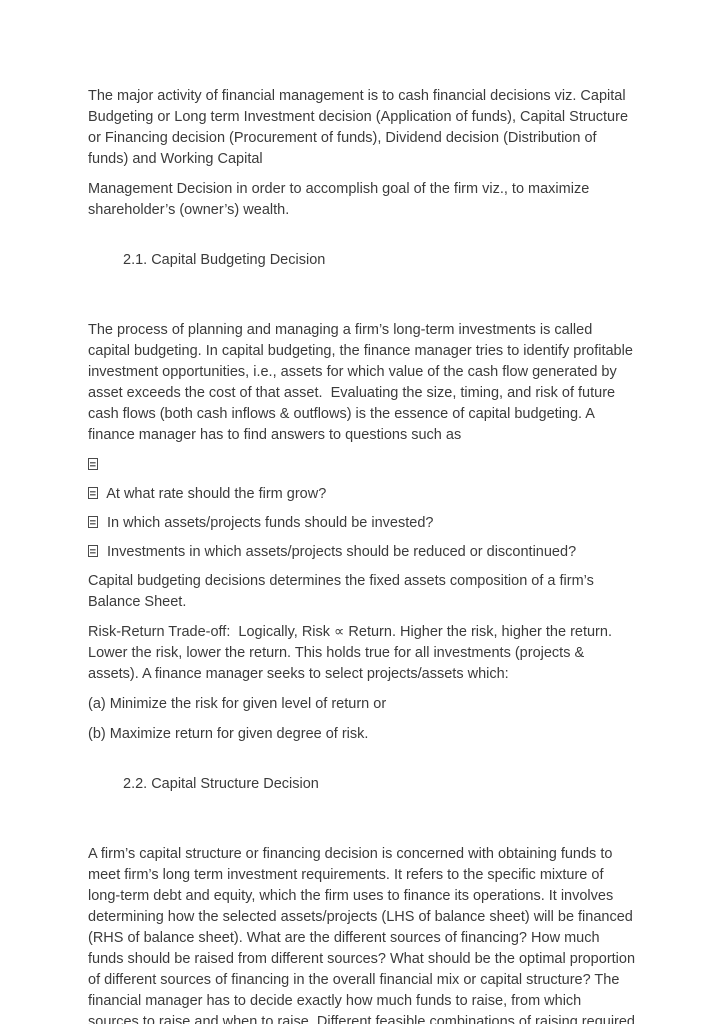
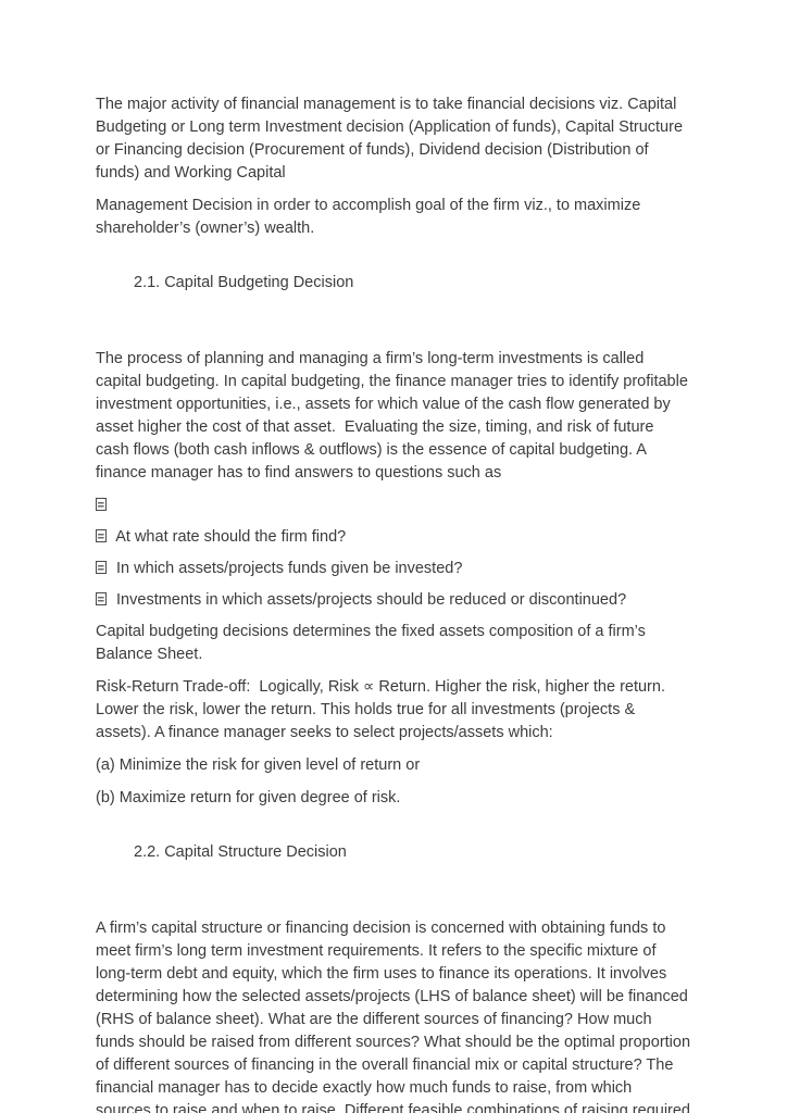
- The major activity of financial management is to cash financial decisions viz. Capital Budgeting or Long term Investment decision (Application of funds), Capital Structure or Financing decision (Procurement of funds), Dividend decision (Distribution of funds) and Working Capital
+ The major activity of financial management is to take financial decisions viz. Capital Budgeting or Long term Investment decision (Application of funds), Capital Structure or Financing decision (Procurement of funds), Dividend decision (Distribution of funds) and Working Capital
  Management Decision in order to accomplish goal of the firm viz., to maximize shareholder’s (owner’s) wealth.
  2.1. Capital Budgeting Decision
- The process of planning and managing a firm’s long-term investments is called capital budgeting. In capital budgeting, the finance manager tries to identify profitable investment opportunities, i.e., assets for which value of the cash flow generated by asset exceeds the cost of that asset. Evaluating the size, timing, and risk of future cash flows (both cash inflows & outflows) is the essence of capital budgeting. A finance manager has to find answers to questions such as
+ The process of planning and managing a firm’s long-term investments is called capital budgeting. In capital budgeting, the finance manager tries to identify profitable investment opportunities, i.e., assets for which value of the cash flow generated by asset higher the cost of that asset. Evaluating the size, timing, and risk of future cash flows (both cash inflows & outflows) is the essence of capital budgeting. A finance manager has to find answers to questions such as
- At what rate should the firm grow?
+ At what rate should the firm find?
- In which assets/projects funds should be invested?
+ In which assets/projects funds given be invested?
  Investments in which assets/projects should be reduced or discontinued?
  Capital budgeting decisions determines the fixed assets composition of a firm’s Balance Sheet.
  Risk-Return Trade-off: Logically, Risk ∝ Return. Higher the risk, higher the return. Lower the risk, lower the return. This holds true for all investments (projects & assets). A finance manager seeks to select projects/assets which:
  (a) Minimize the risk for given level of return or
  (b) Maximize return for given degree of risk.
  2.2. Capital Structure Decision
  A firm’s capital structure or financing decision is concerned with obtaining funds to meet firm’s long term investment requirements. It refers to the specific mixture of long-term debt and equity, which the firm uses to finance its operations. It involves determining how the selected assets/projects (LHS of balance sheet) will be financed (RHS of balance sheet). What are the different sources of financing? How much funds should be raised from different sources? What should be the optimal proportion of different sources of financing in the overall financial mix or capital structure? The financial manager has to decide exactly how much funds to raise, from which sources to raise and when to raise. Different feasible combinations of raising required
